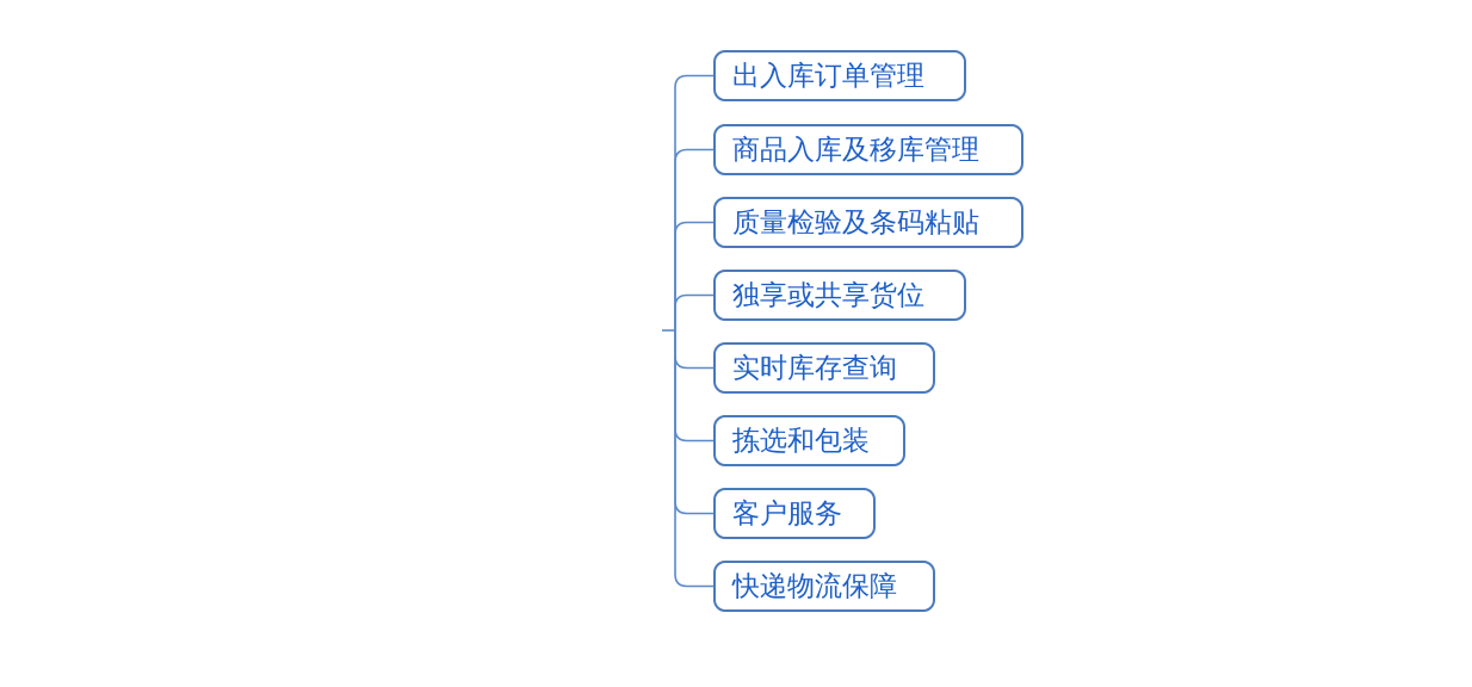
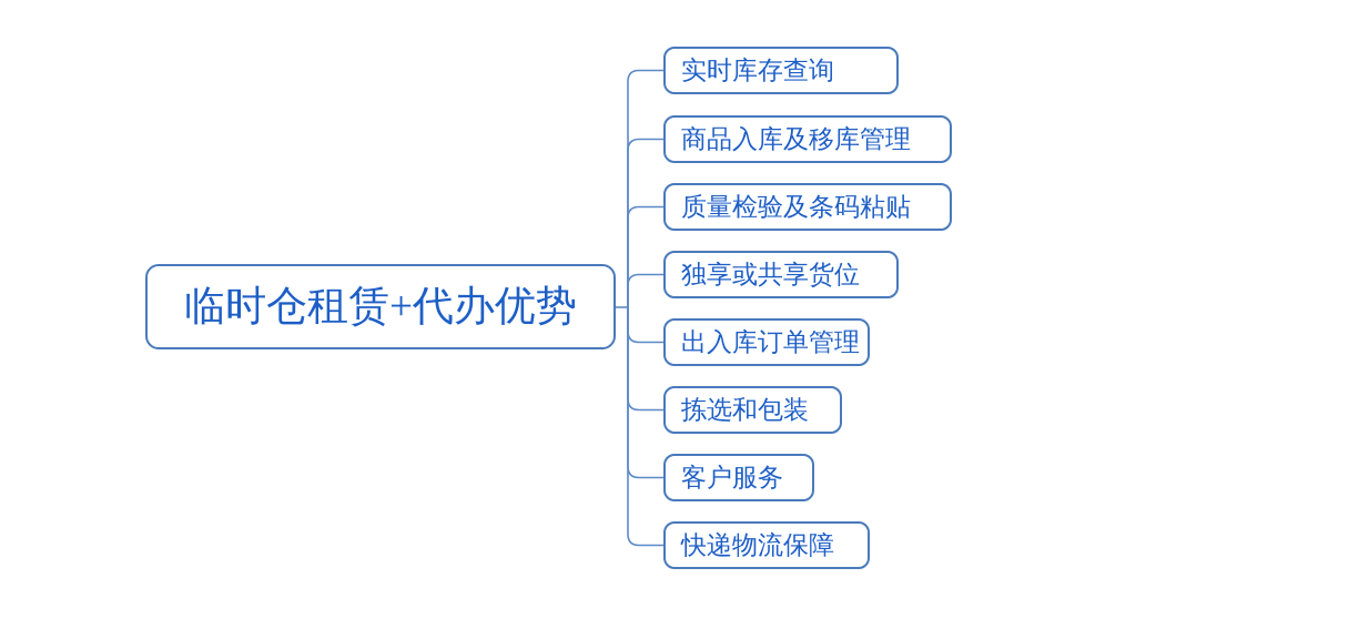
+ 临时仓租赁+代办优势
- 出入库订单管理
+ 实时库存查询
  商品入库及移库管理
  质量检验及条码粘贴
  独享或共享货位
- 实时库存查询
+ 出入库订单管理
  拣选和包装
  客户服务
  快递物流保障
